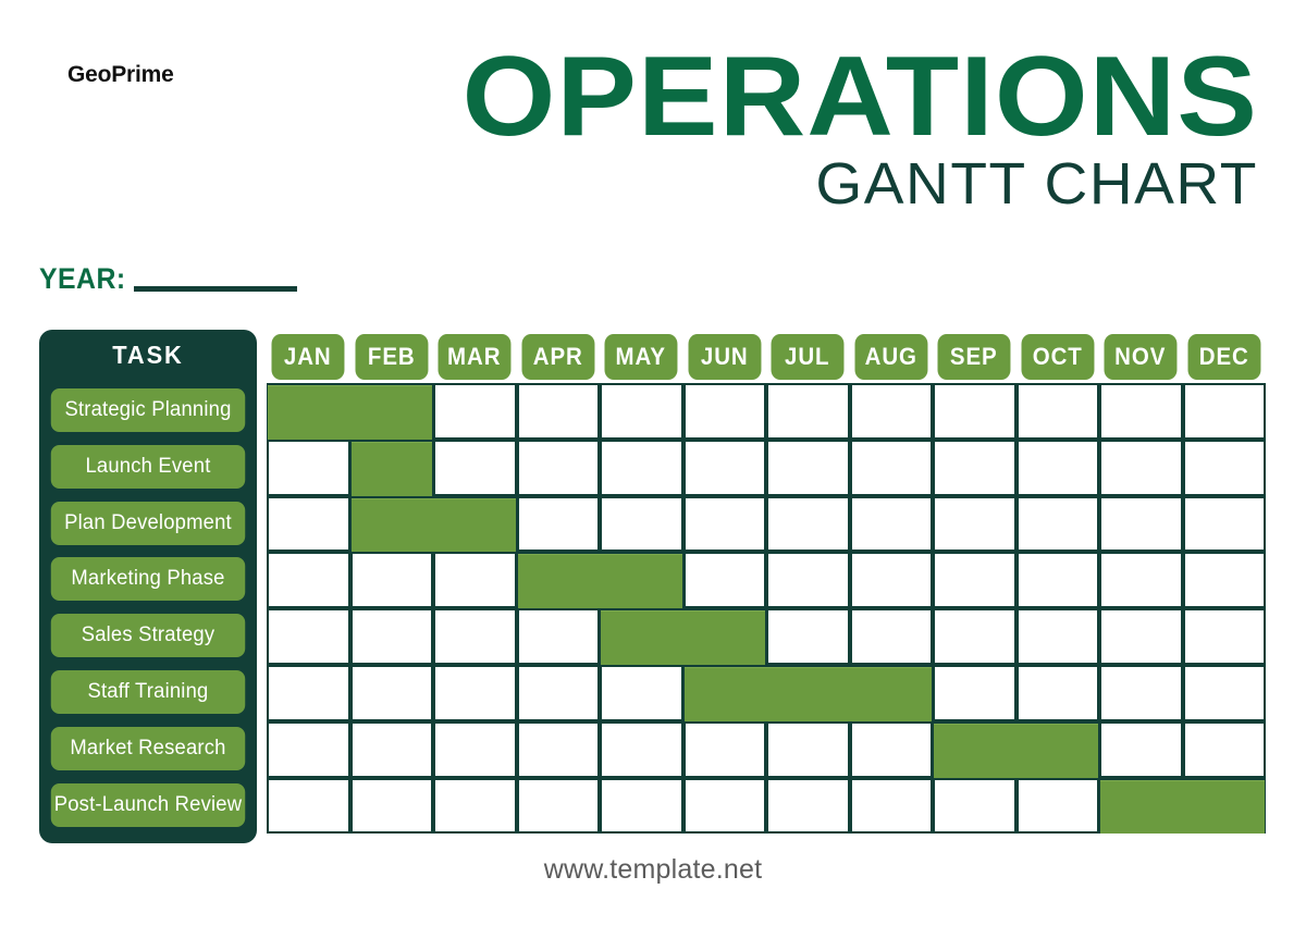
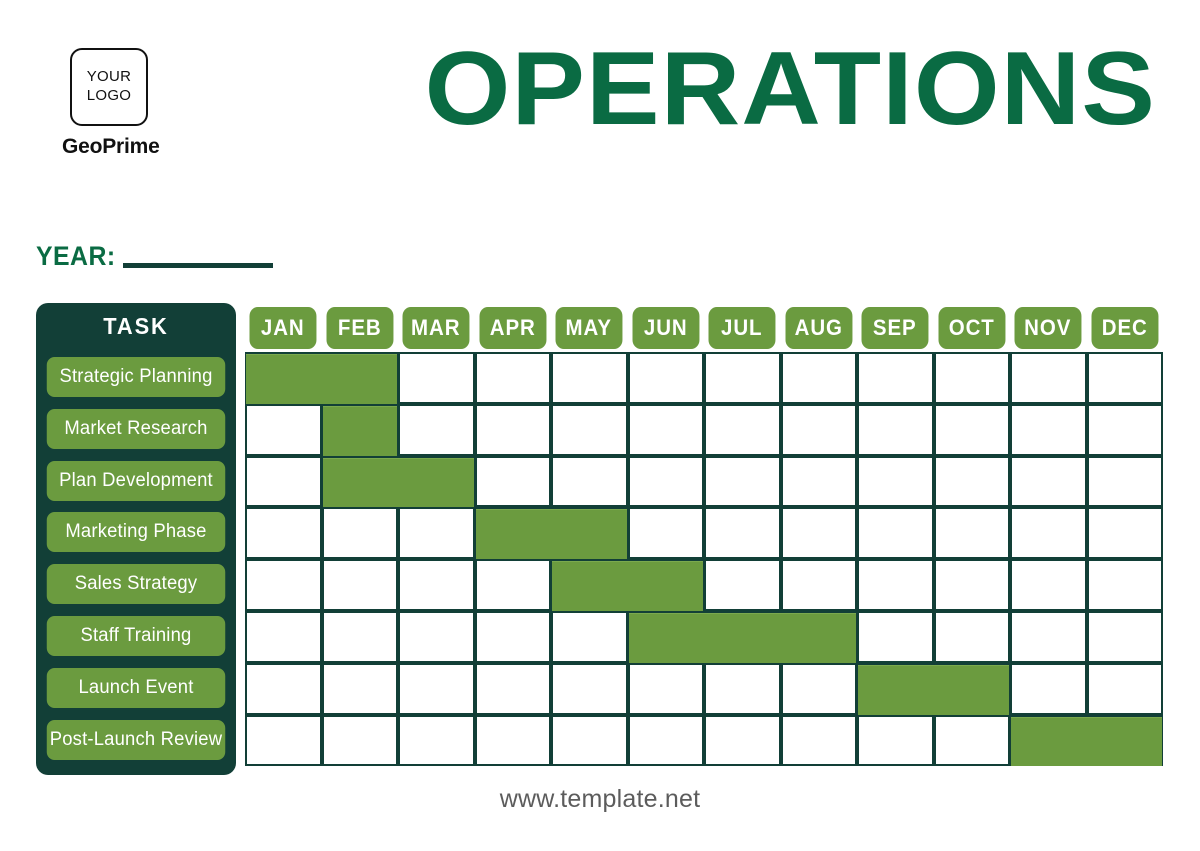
+ YOUR
+ LOGO
  GeoPrime
  OPERATIONS
- GANTT CHART
  YEAR:
  TASK
  Strategic Planning
- Launch Event
+ Market Research
  Plan Development
  Marketing Phase
  Sales Strategy
  Staff Training
- Market Research
+ Launch Event
  Post-Launch Review
  JAN
  FEB
  MAR
  APR
  MAY
  JUN
  JUL
  AUG
  SEP
  OCT
  NOV
  DEC
  www.template.net
